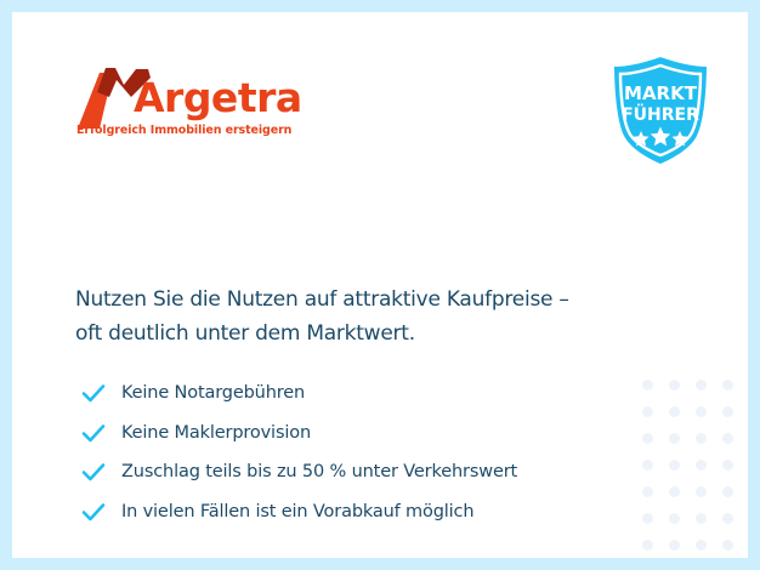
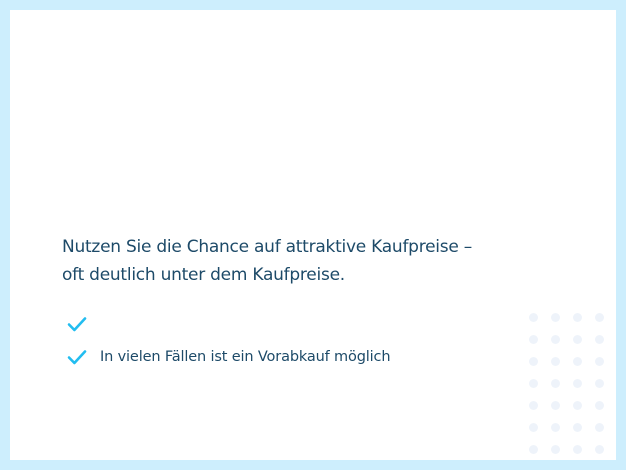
- Argetra
- Erfolgreich Immobilien ersteigern
- MARKT
- FÜHRER
- Nutzen Sie die Nutzen auf attraktive Kaufpreise –
+ Nutzen Sie die Chance auf attraktive Kaufpreise –
- oft deutlich unter dem Marktwert.
+ oft deutlich unter dem Kaufpreise.
- Keine Notargebühren
- Keine Maklerprovision
- Zuschlag teils bis zu 50 % unter Verkehrswert
  In vielen Fällen ist ein Vorabkauf möglich
